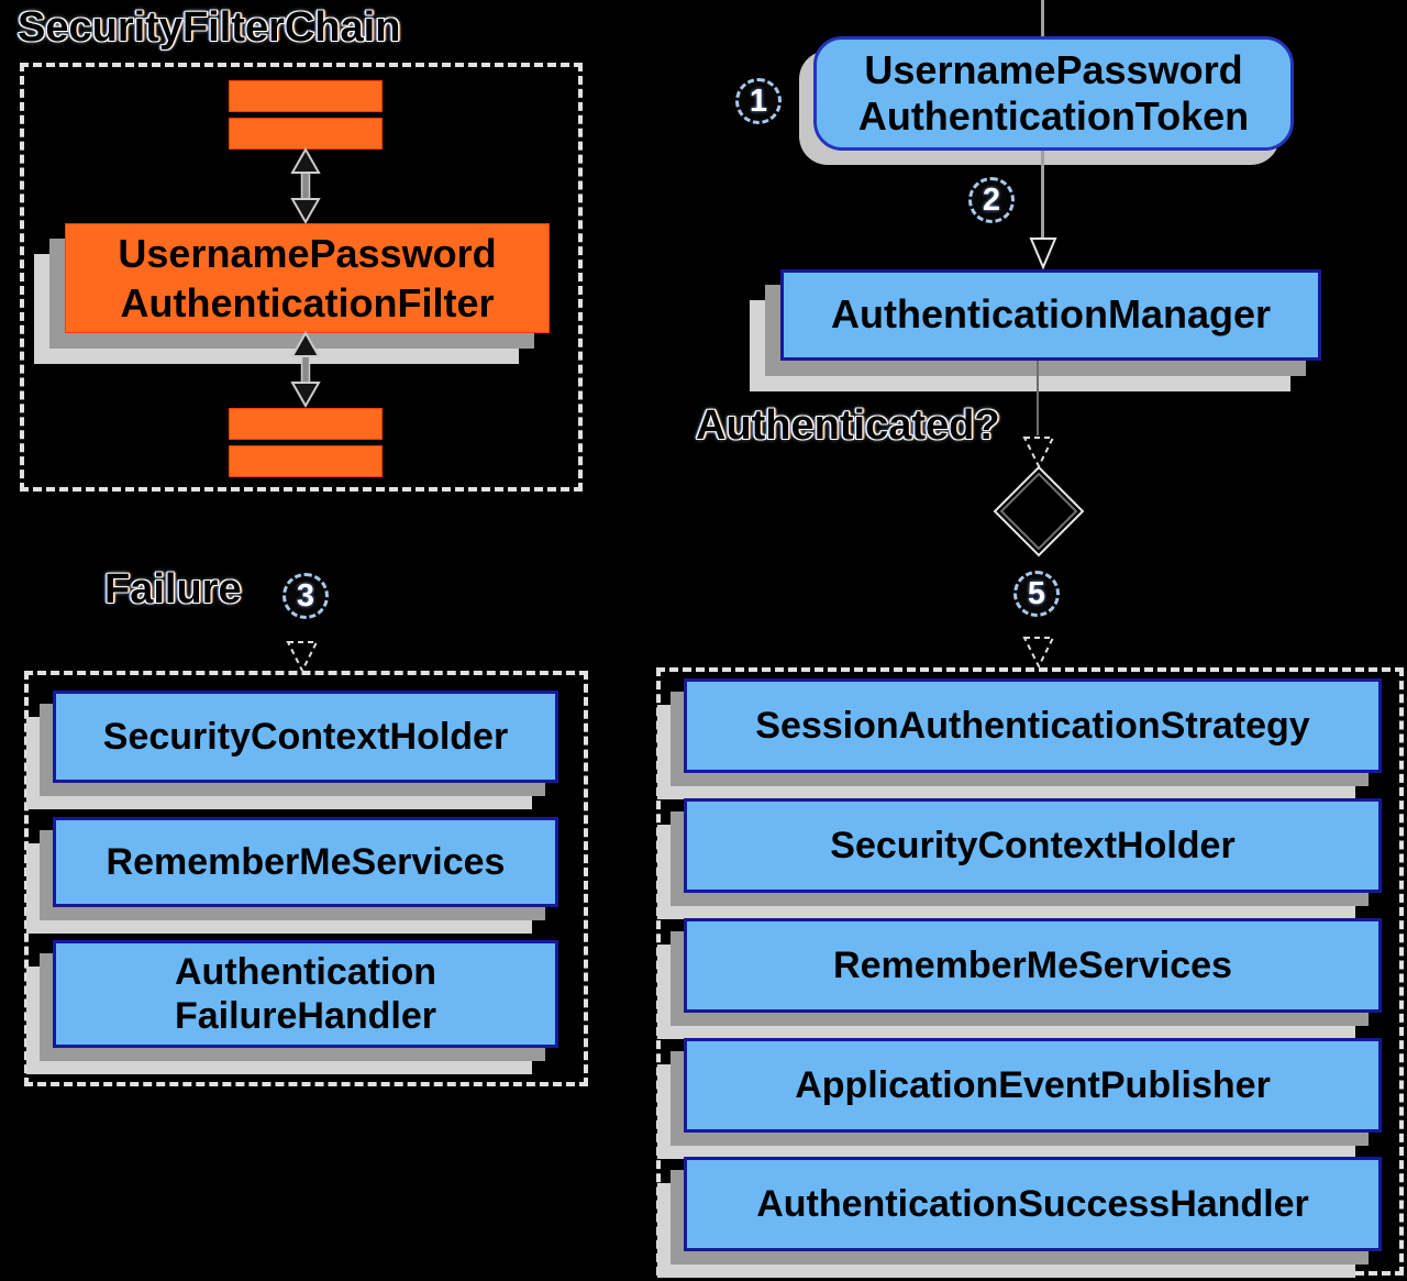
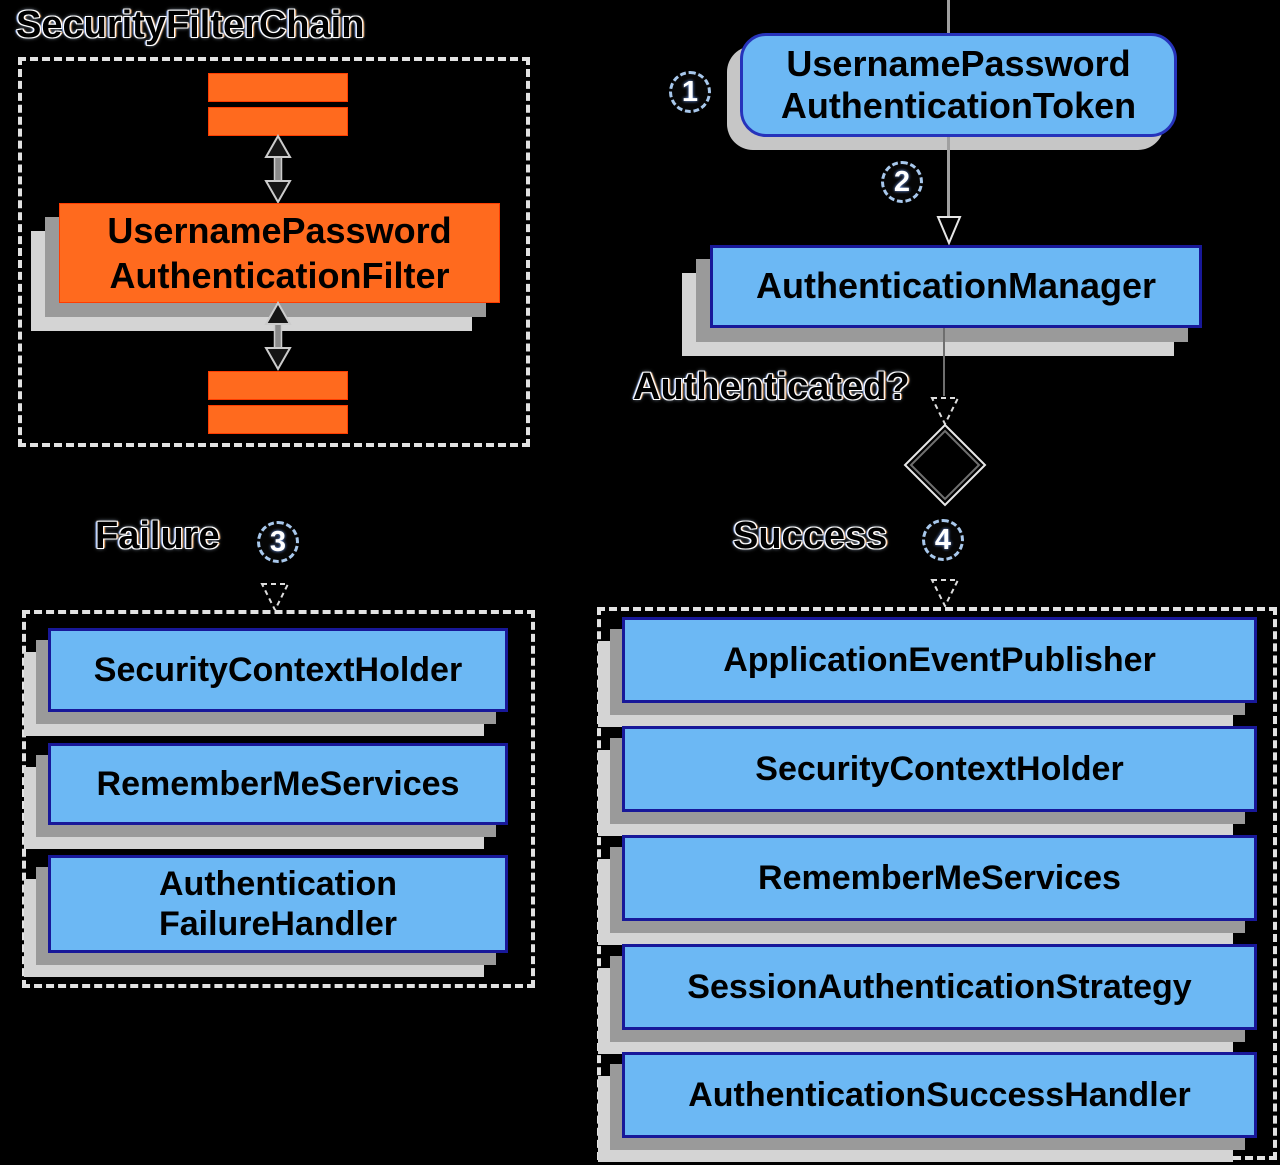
  SecurityFilterChain
  UsernamePassword
  AuthenticationFilter
  1
  UsernamePassword
  AuthenticationToken
  2
  AuthenticationManager
  Authenticated?
  Failure
  3
+ Success
- 5
+ 4
  SecurityContextHolder
  RememberMeServices
  Authentication
  FailureHandler
- SessionAuthenticationStrategy
+ ApplicationEventPublisher
  SecurityContextHolder
  RememberMeServices
- ApplicationEventPublisher
+ SessionAuthenticationStrategy
  AuthenticationSuccessHandler
